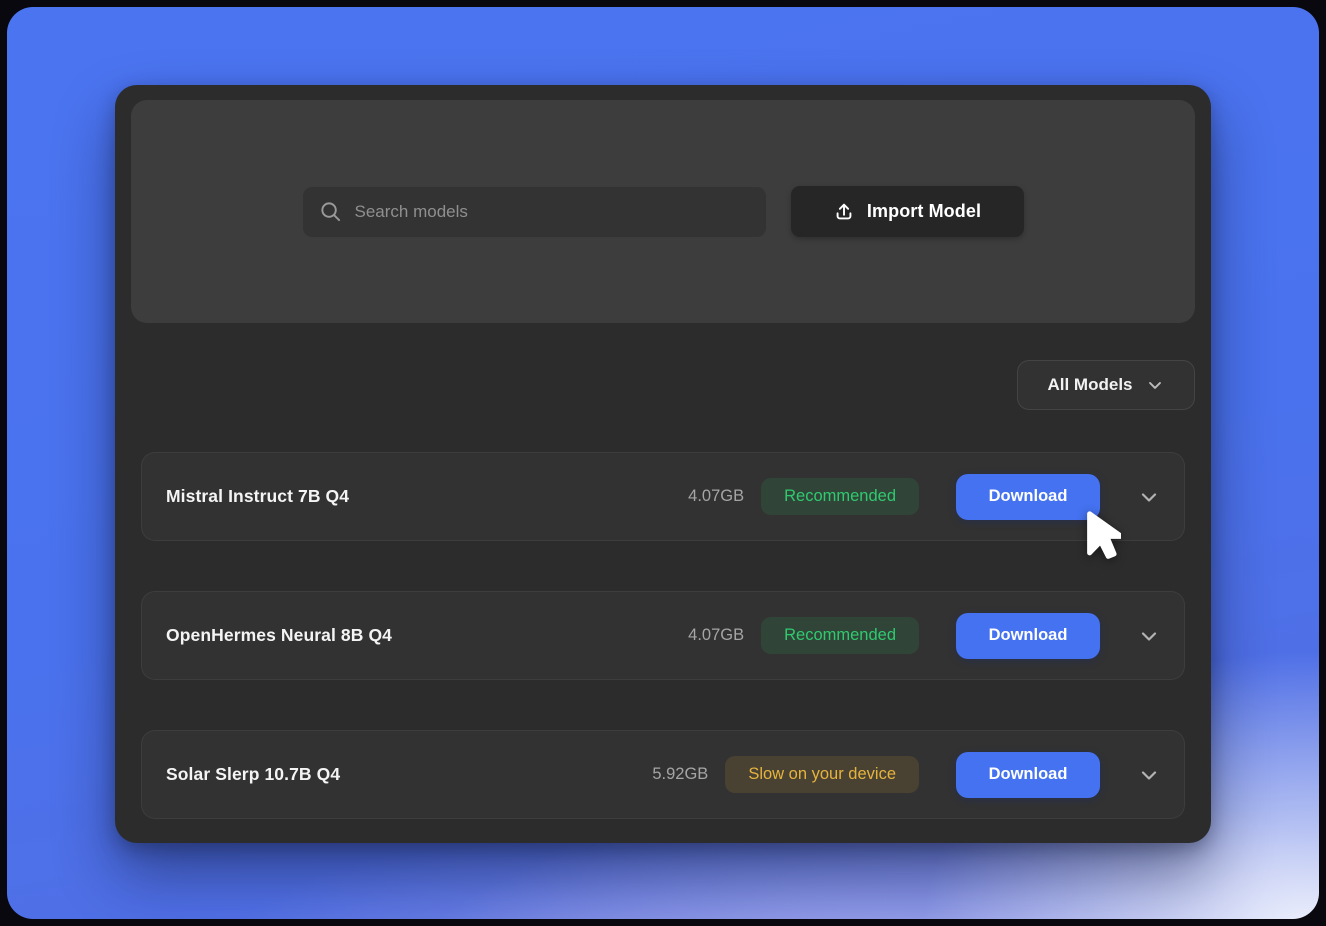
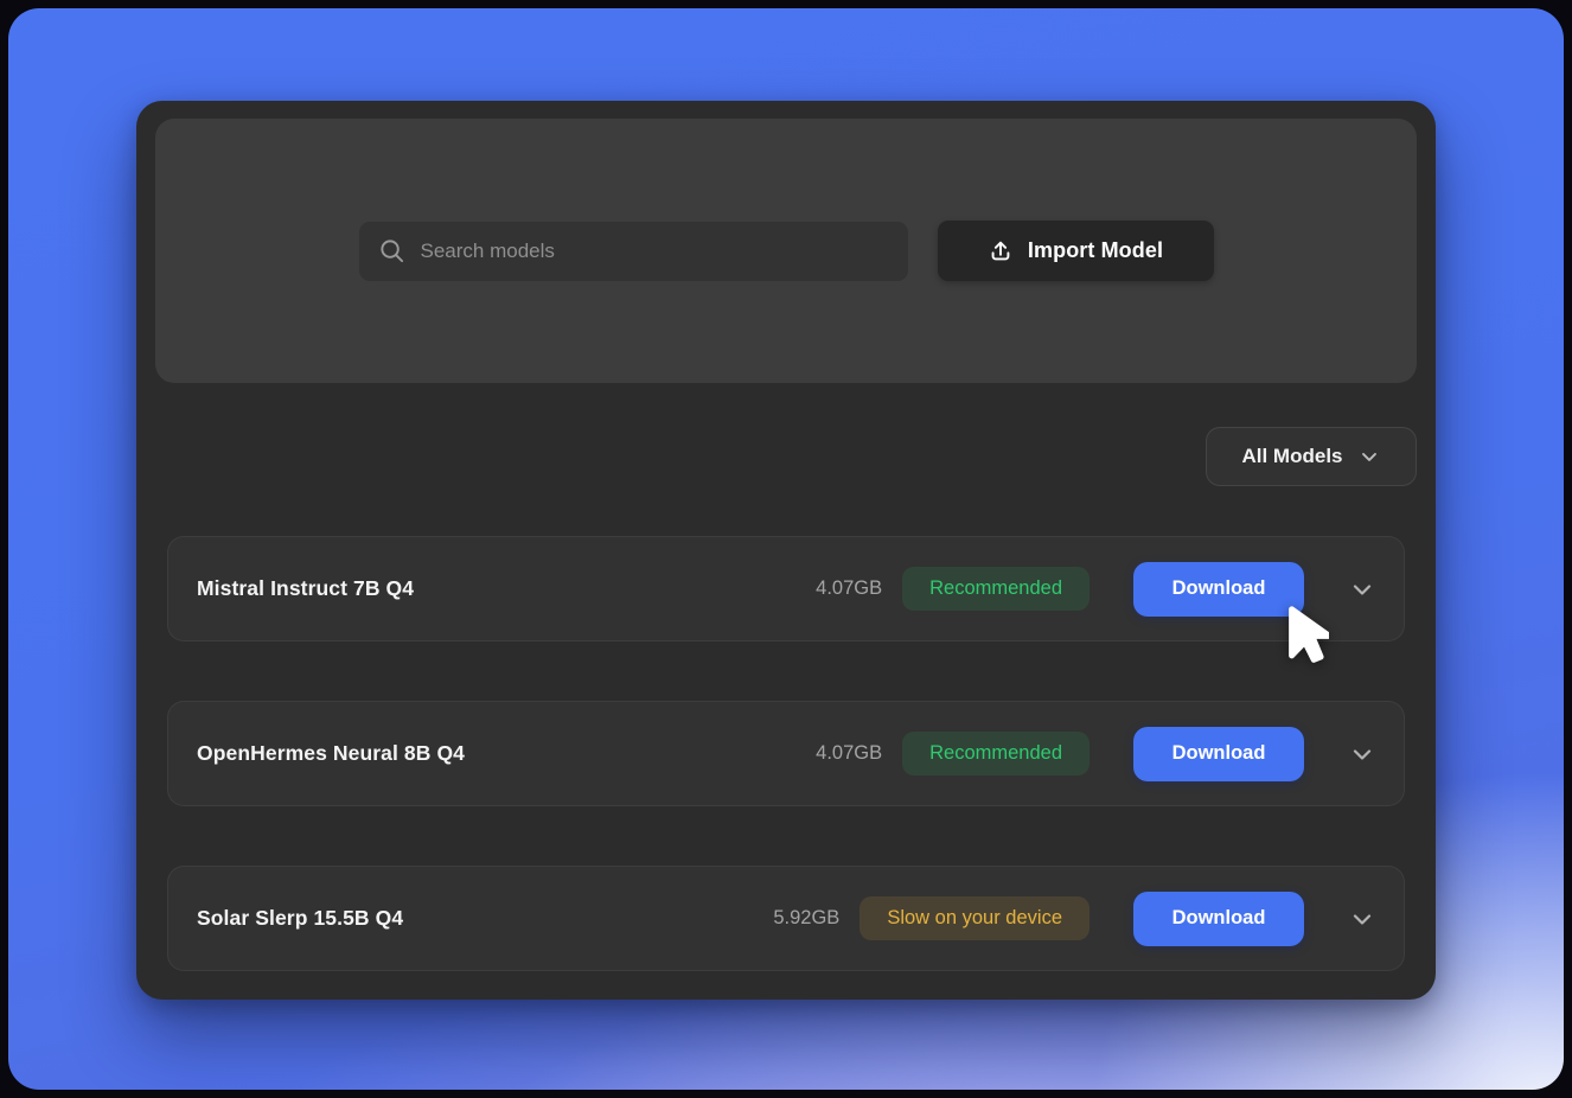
  Search models
  Import Model
  All Models
  Mistral Instruct 7B Q4
  4.07GB
  Recommended
  Download
  OpenHermes Neural 8B Q4
  4.07GB
  Recommended
  Download
- Solar Slerp 10.7B Q4
+ Solar Slerp 15.5B Q4
  5.92GB
  Slow on your device
  Download
